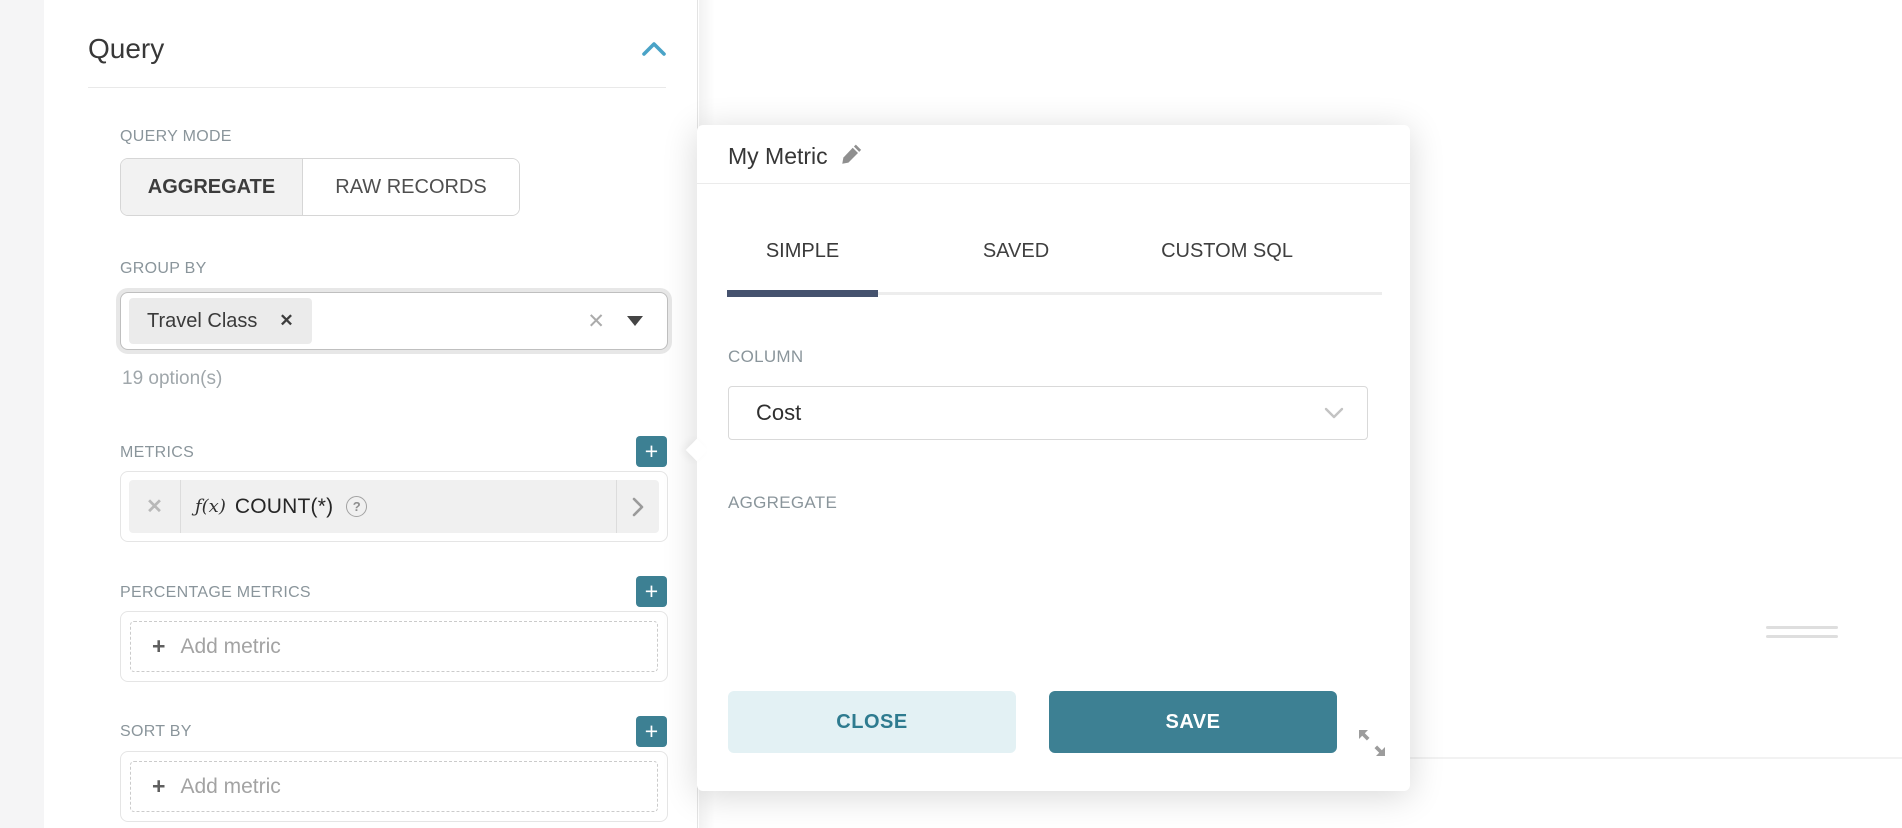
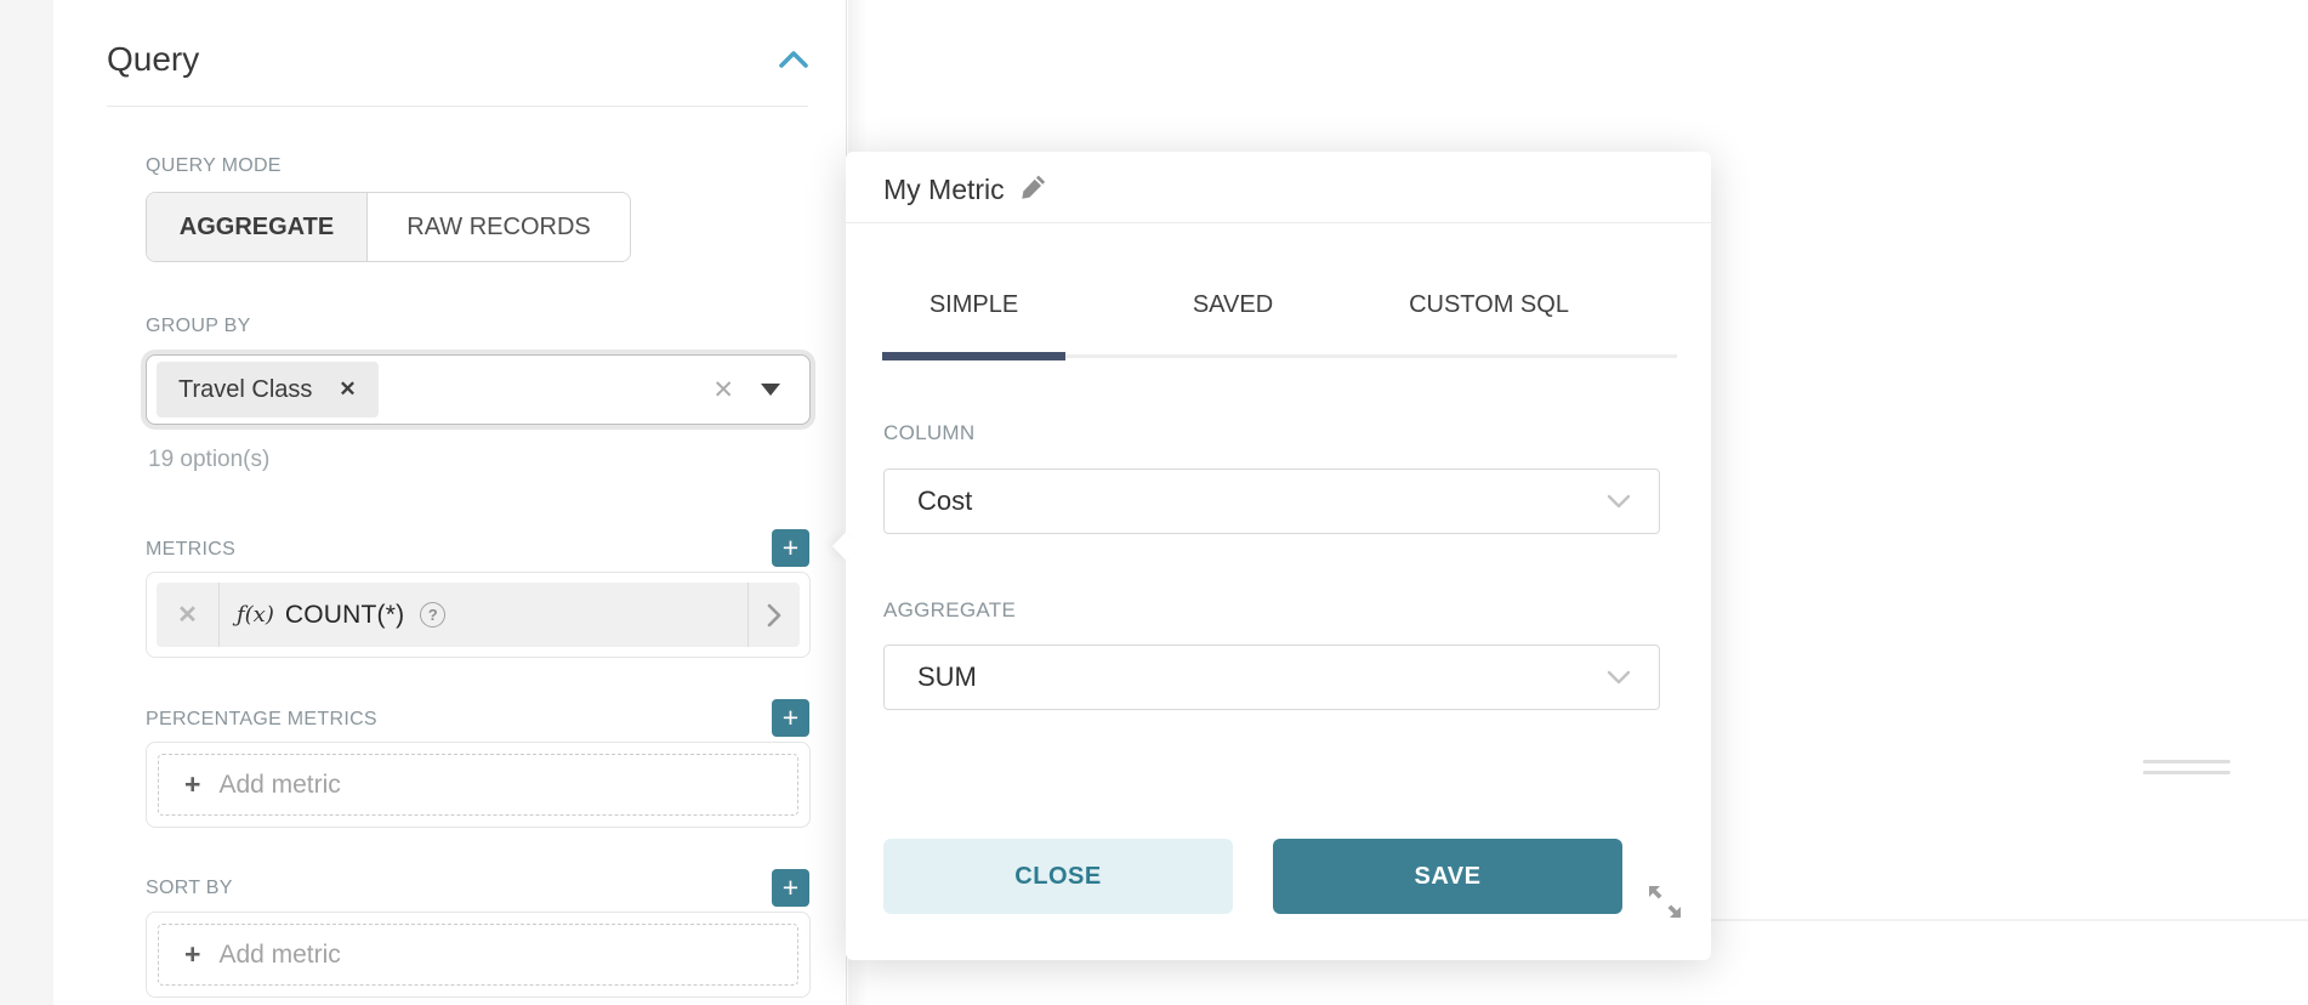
  Query
  QUERY MODE
  AGGREGATE
  RAW RECORDS
  GROUP BY
  Travel Class
  ✕
  ✕
  19 option(s)
  METRICS
  +
  ✕
  ƒ(x)
  COUNT(*)
  ?
  PERCENTAGE METRICS
  +
  +
  Add metric
  SORT BY
  +
  +
  Add metric
  My Metric
  SIMPLE
  SAVED
  CUSTOM SQL
  COLUMN
  Cost
  AGGREGATE
+ SUM
  CLOSE
  SAVE
